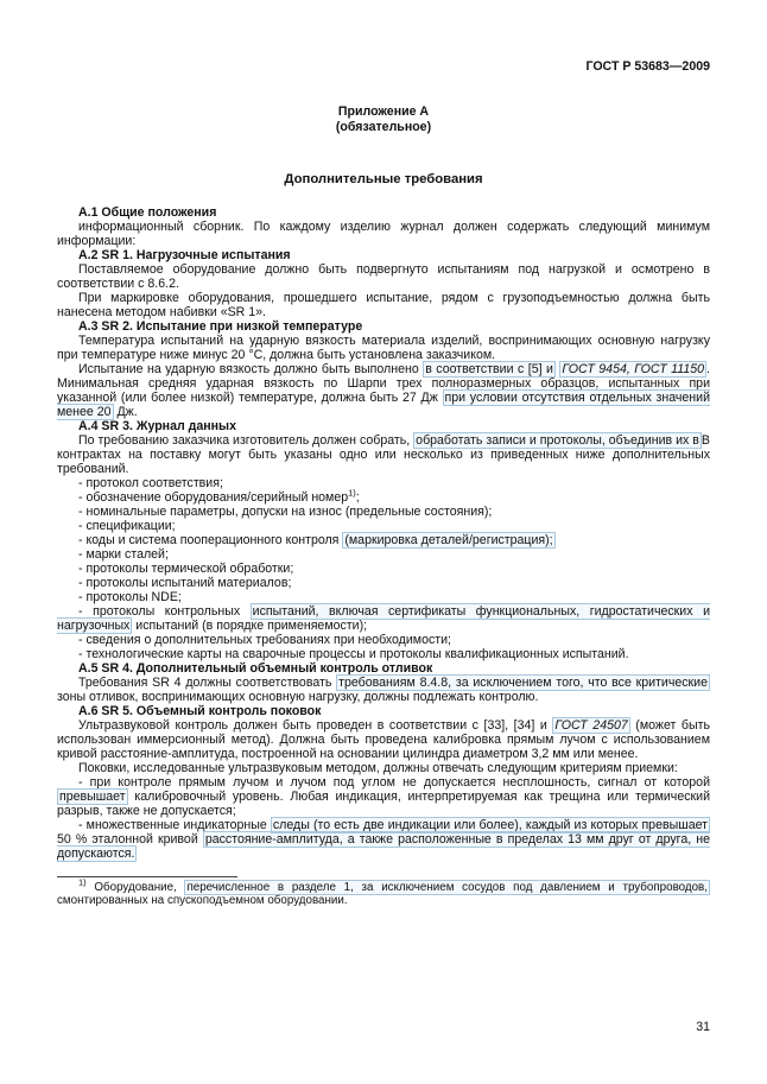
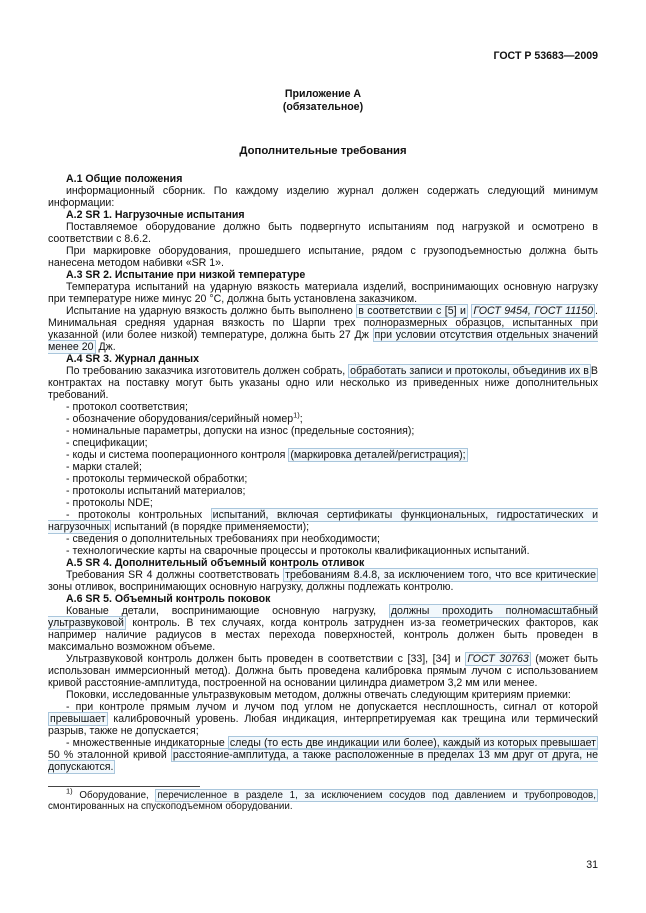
  ГОСТ Р 53683—2009
  Приложение А
  (обязательное)
  Дополнительные требования
  А.1 Общие положения
  информационный сборник. По каждому изделию журнал должен содержать следующий минимум информации:
  А.2 SR 1. Нагрузочные испытания
  Поставляемое оборудование должно быть подвергнуто испытаниям под нагрузкой и осмотрено в соответствии с 8.6.2.
  При маркировке оборудования, прошедшего испытание, рядом с грузоподъемностью должна быть нанесена методом набивки «SR 1».
  А.3 SR 2. Испытание при низкой температуре
  Температура испытаний на ударную вязкость материала изделий, воспринимающих основную нагрузку при температуре ниже минус 20 °С, должна быть установлена заказчиком.
  Испытание на ударную вязкость должно быть выполнено в соответствии с [5] и ГОСТ 9454, ГОСТ 11150 . Минимальная средняя ударная вязкость по Шарпи трех полноразмерных образцов, испытанных при указанной (или более низкой) температуре, должна быть 27 Дж при условии отсутствия отдельных значений менее 20 Дж.
  А.4 SR 3. Журнал данных
  По требованию заказчика изготовитель должен собрать, обработать записи и протоколы, объединив их в В контрактах на поставку могут быть указаны одно или несколько из приведенных ниже дополнительных требований.
  - протокол соответствия;
  - обозначение оборудования/серийный номер1);
  - номинальные параметры, допуски на износ (предельные состояния);
  - спецификации;
  - коды и система пооперационного контроля (маркировка деталей/регистрация);
  - марки сталей;
  - протоколы термической обработки;
  - протоколы испытаний материалов;
  - протоколы NDE;
  - протоколы контрольных испытаний, включая сертификаты функциональных, гидростатических и нагрузочных испытаний (в порядке применяемости);
  - сведения о дополнительных требованиях при необходимости;
  - технологические карты на сварочные процессы и протоколы квалификационных испытаний.
  А.5 SR 4. Дополнительный объемный контроль отливок
  Требования SR 4 должны соответствовать требованиям 8.4.8, за исключением того, что все критические зоны отливок, воспринимающих основную нагрузку, должны подлежать контролю.
  А.6 SR 5. Объемный контроль поковок
+ Кованые детали, воспринимающие основную нагрузку, должны проходить полномасштабный ультразвуковой контроль. В тех случаях, когда контроль затруднен из-за геометрических факторов, как например наличие радиусов в местах перехода поверхностей, контроль должен быть проведен в максимально возможном объеме.
- Ультразвуковой контроль должен быть проведен в соответствии с [33], [34] и ГОСТ 24507 (может быть использован иммерсионный метод). Должна быть проведена калибровка прямым лучом с использованием кривой расстояние-амплитуда, построенной на основании цилиндра диаметром 3,2 мм или менее.
+ Ультразвуковой контроль должен быть проведен в соответствии с [33], [34] и ГОСТ 30763 (может быть использован иммерсионный метод). Должна быть проведена калибровка прямым лучом с использованием кривой расстояние-амплитуда, построенной на основании цилиндра диаметром 3,2 мм или менее.
  Поковки, исследованные ультразвуковым методом, должны отвечать следующим критериям приемки:
  - при контроле прямым лучом и лучом под углом не допускается несплошность, сигнал от которой превышает калибровочный уровень. Любая индикация, интерпретируемая как трещина или термический разрыв, также не допускается;
  - множественные индикаторные следы (то есть две индикации или более), каждый из которых превышает 50 % эталонной кривой расстояние-амплитуда, а также расположенные в пределах 13 мм друг от друга, не допускаются.
  1) Оборудование, перечисленное в разделе 1, за исключением сосудов под давлением и трубопроводов, смонтированных на спускоподъемном оборудовании.
  31
